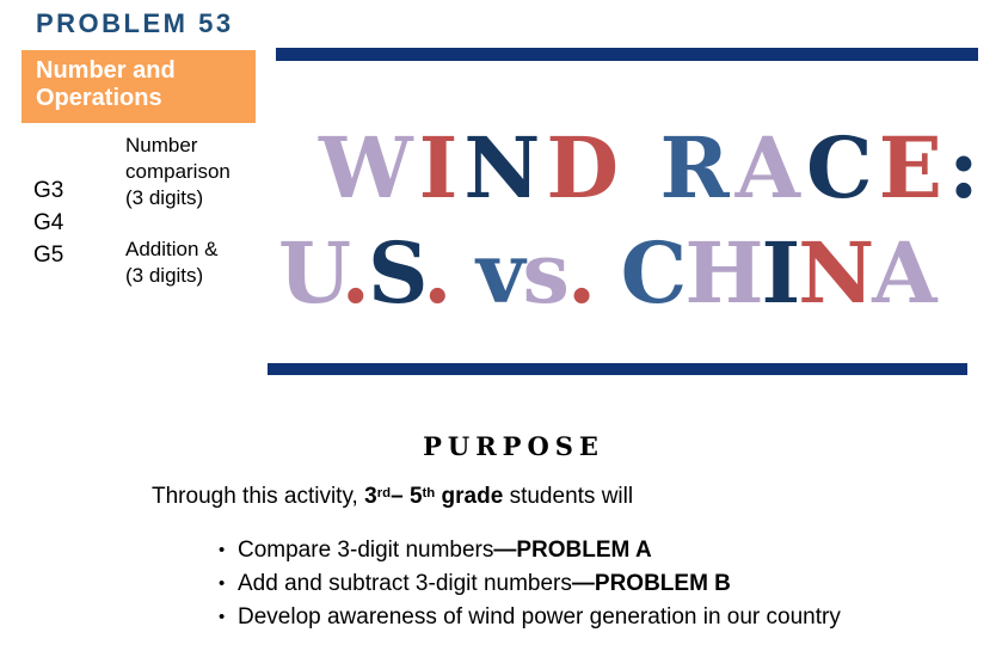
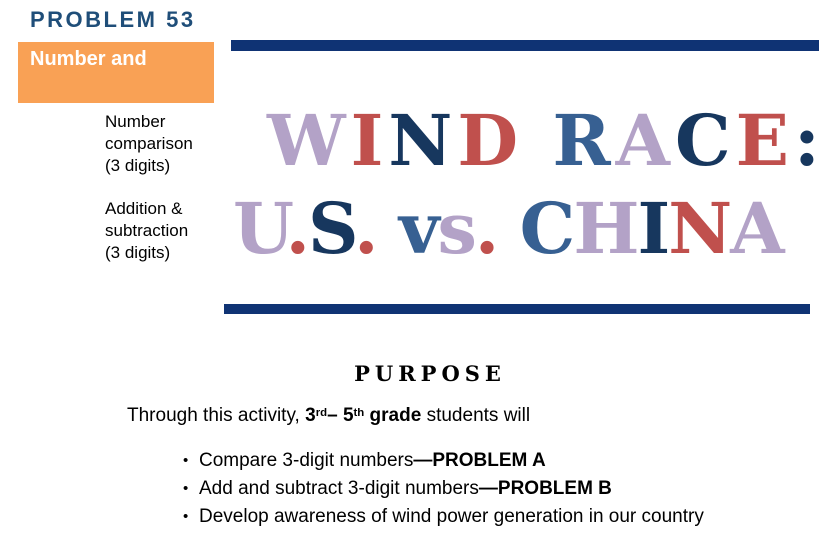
  PROBLEM 53
  Number and
- Operations
- G3
- G4
- G5
  Number
  comparison
  (3 digits)
  Addition &
+ subtraction
  (3 digits)
  WIND RACE:
  U.S. vs. CHINA
  PURPOSE
  Through this activity, 3rd– 5th grade students will
  •
  Compare 3-digit numbers—PROBLEM A
  •
  Add and subtract 3-digit numbers—PROBLEM B
  •
  Develop awareness of wind power generation in our country
